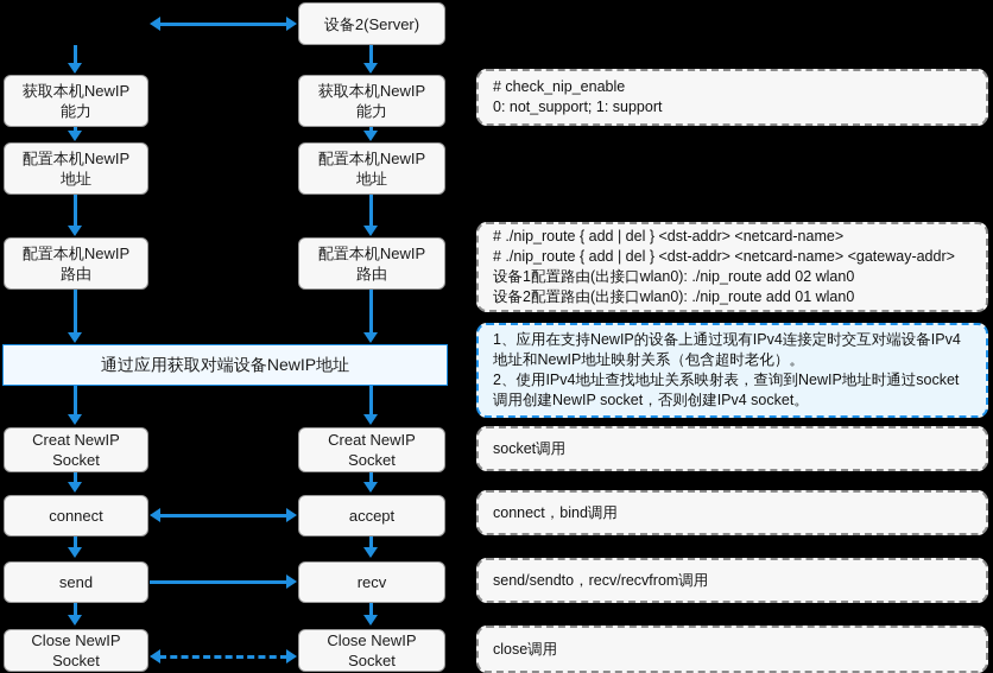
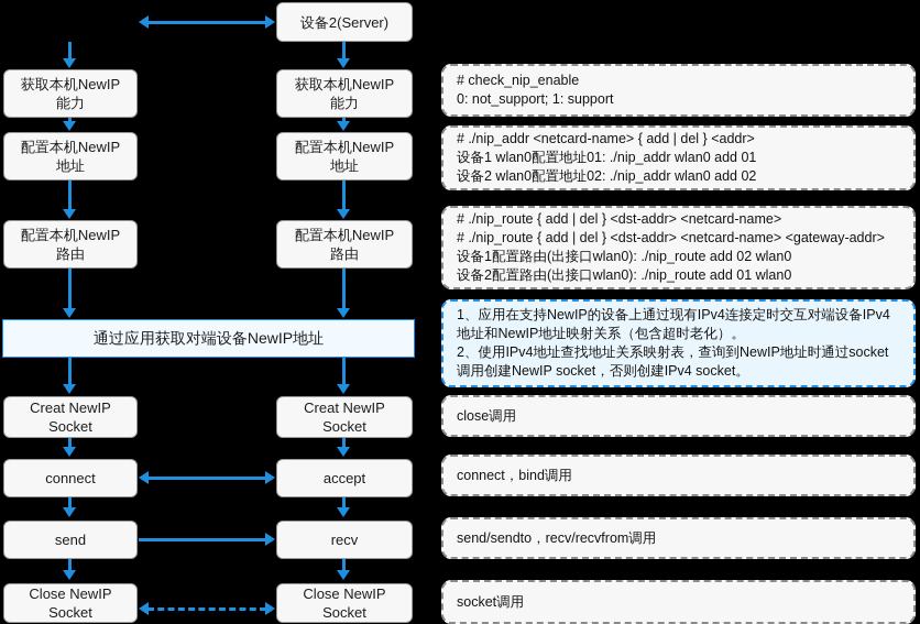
  获取本机NewIP
  能力
  配置本机NewIP
  地址
  配置本机NewIP
  路由
  Creat NewIP
  Socket
  connect
  send
  Close NewIP
  Socket
  设备2(Server)
  获取本机NewIP
  能力
  配置本机NewIP
  地址
  配置本机NewIP
  路由
  Creat NewIP
  Socket
  accept
  recv
  Close NewIP
  Socket
  通过应用获取对端设备NewIP地址
  # check_nip_enable
  0: not_support; 1: support
+ # ./nip_addr <netcard-name> { add | del } <addr>
+ 设备1 wlan0配置地址01: ./nip_addr wlan0 add 01
+ 设备2 wlan0配置地址02: ./nip_addr wlan0 add 02
  # ./nip_route { add | del } <dst-addr> <netcard-name>
  # ./nip_route { add | del } <dst-addr> <netcard-name> <gateway-addr>
  设备1配置路由(出接口wlan0): ./nip_route add 02 wlan0
  设备2配置路由(出接口wlan0): ./nip_route add 01 wlan0
  1、应用在支持NewIP的设备上通过现有IPv4连接定时交互对端设备IPv4地址和NewIP地址映射关系（包含超时老化）。
  2、使用IPv4地址查找地址关系映射表，查询到NewIP地址时通过socket调用创建NewIP socket，否则创建IPv4 socket。
- socket调用
+ close调用
  connect，bind调用
  send/sendto，recv/recvfrom调用
- close调用
+ socket调用
